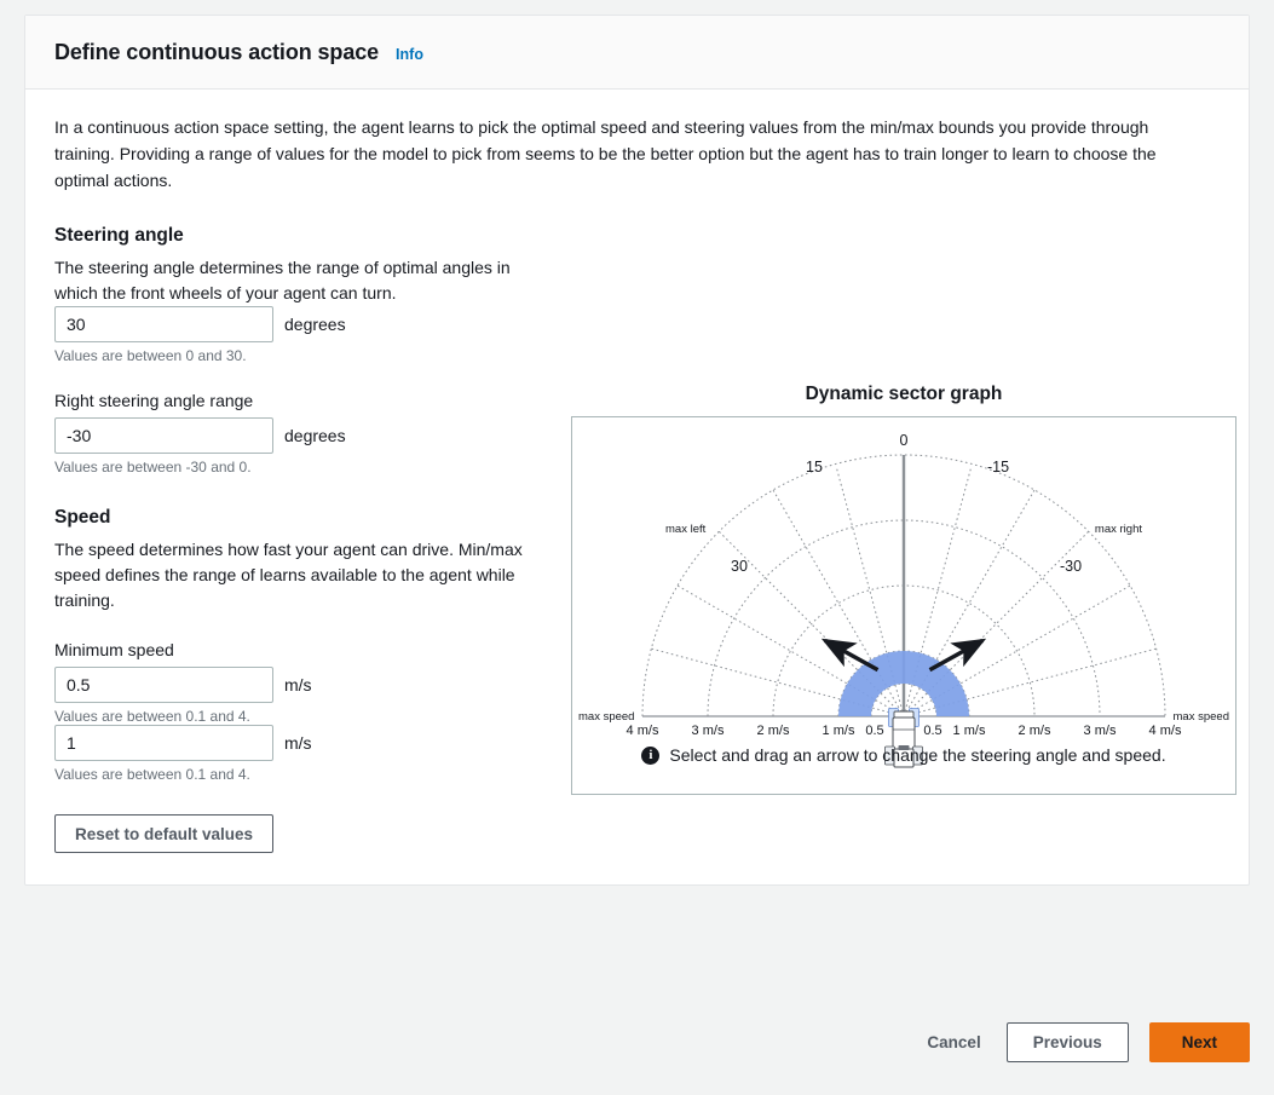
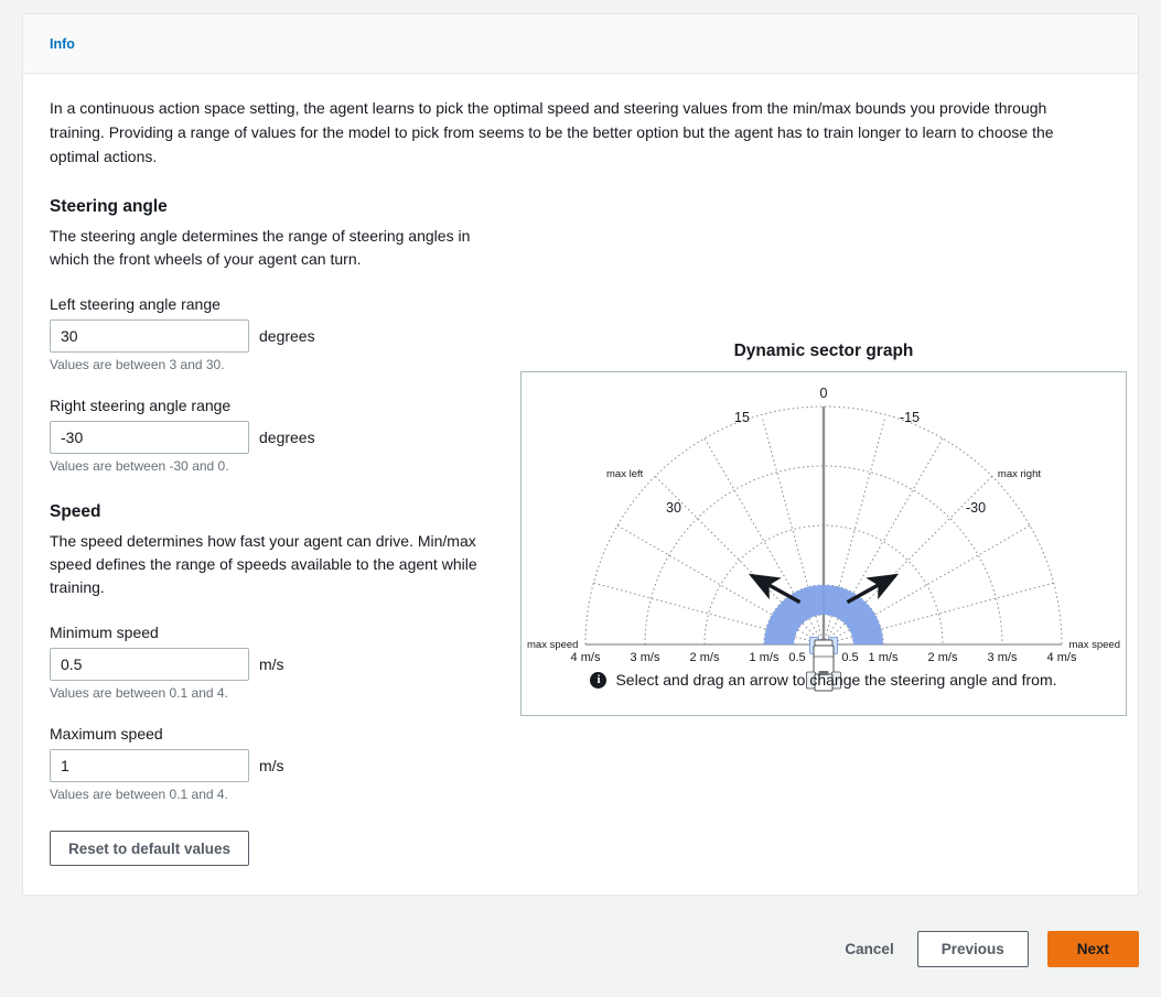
- Define continuous action space
  Info
  In a continuous action space setting, the agent learns to pick the optimal speed and steering values from the min/max bounds you provide through training. Providing a range of values for the model to pick from seems to be the better option but the agent has to train longer to learn to choose the optimal actions.
  Steering angle
- The steering angle determines the range of optimal angles in which the front wheels of your agent can turn.
+ The steering angle determines the range of steering angles in which the front wheels of your agent can turn.
+ Left steering angle range
  30
  degrees
- Values are between 0 and 30.
+ Values are between 3 and 30.
  Right steering angle range
  -30
  degrees
  Values are between -30 and 0.
  Speed
- The speed determines how fast your agent can drive. Min/max speed defines the range of learns available to the agent while training.
+ The speed determines how fast your agent can drive. Min/max speed defines the range of speeds available to the agent while training.
  Minimum speed
  0.5
  m/s
  Values are between 0.1 and 4.
+ Maximum speed
  1
  m/s
  Values are between 0.1 and 4.
  Reset to default values
  Dynamic sector graph
  0
  15
  -15
  30
  -30
  max left
  max right
  max speed
  max speed
  4 m/s
  3 m/s
  2 m/s
  1 m/s
  0.5
  0.5
  1 m/s
  2 m/s
  3 m/s
  4 m/s
  i
- Select and drag an arrow to change the steering angle and speed.
+ Select and drag an arrow to change the steering angle and from.
  Cancel
  Previous
  Next
